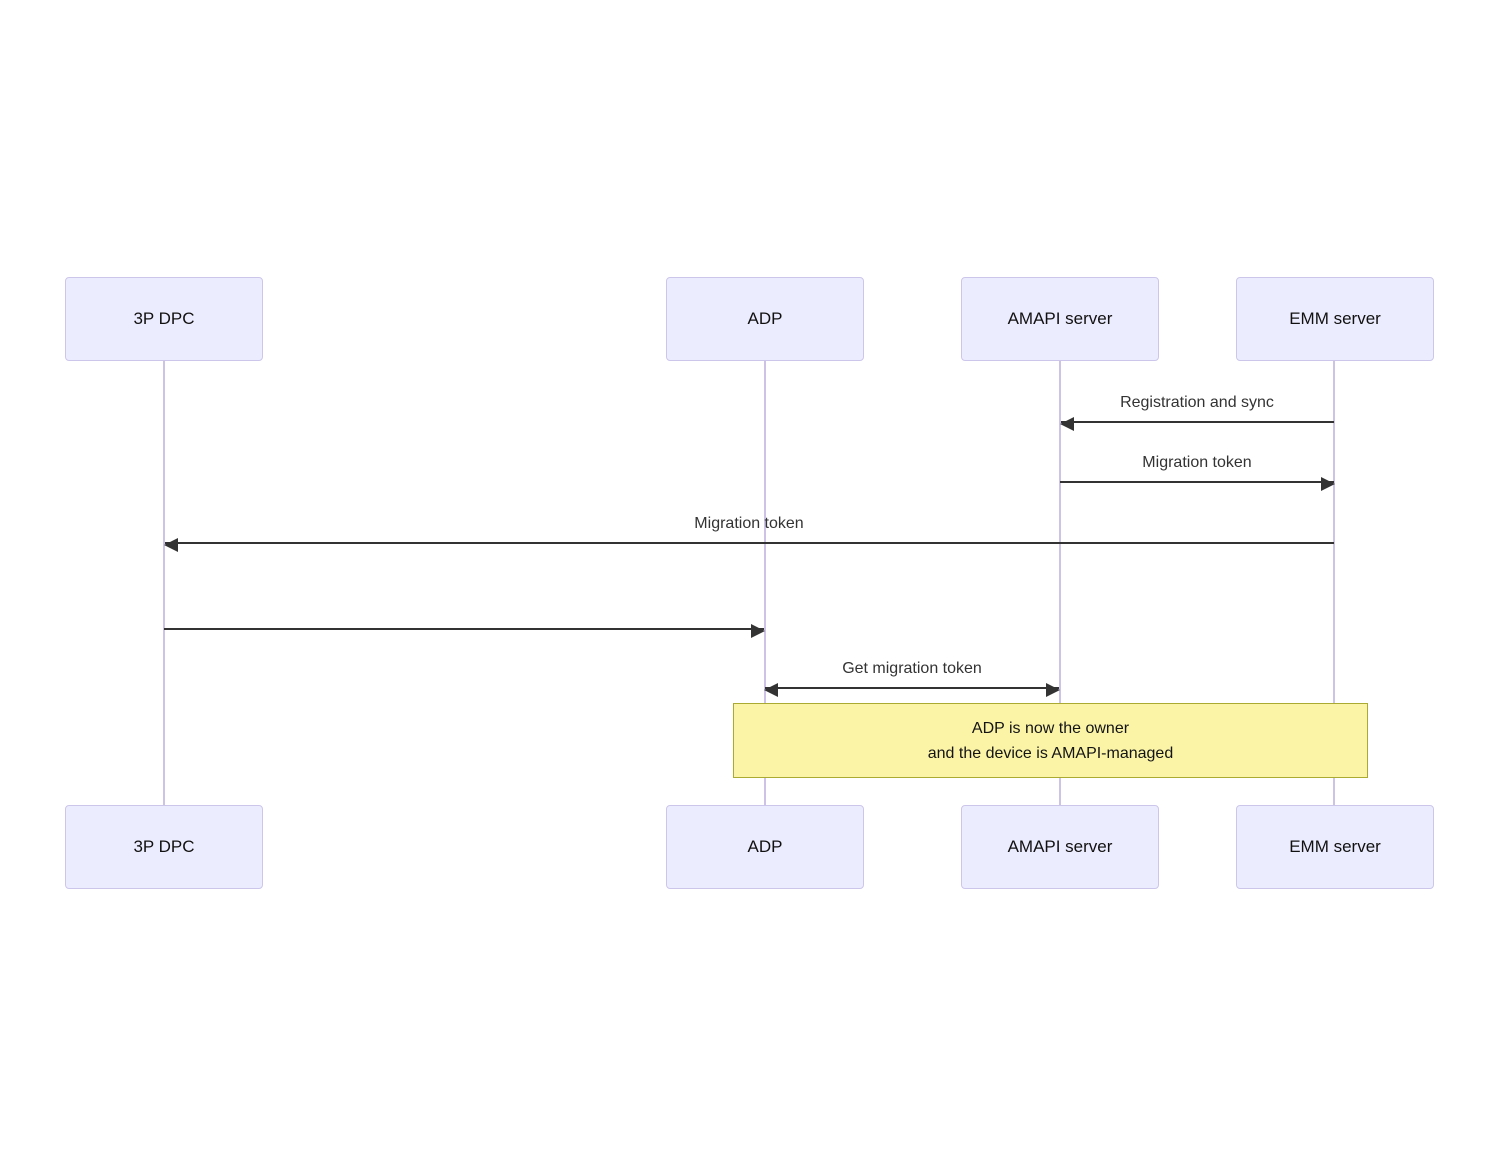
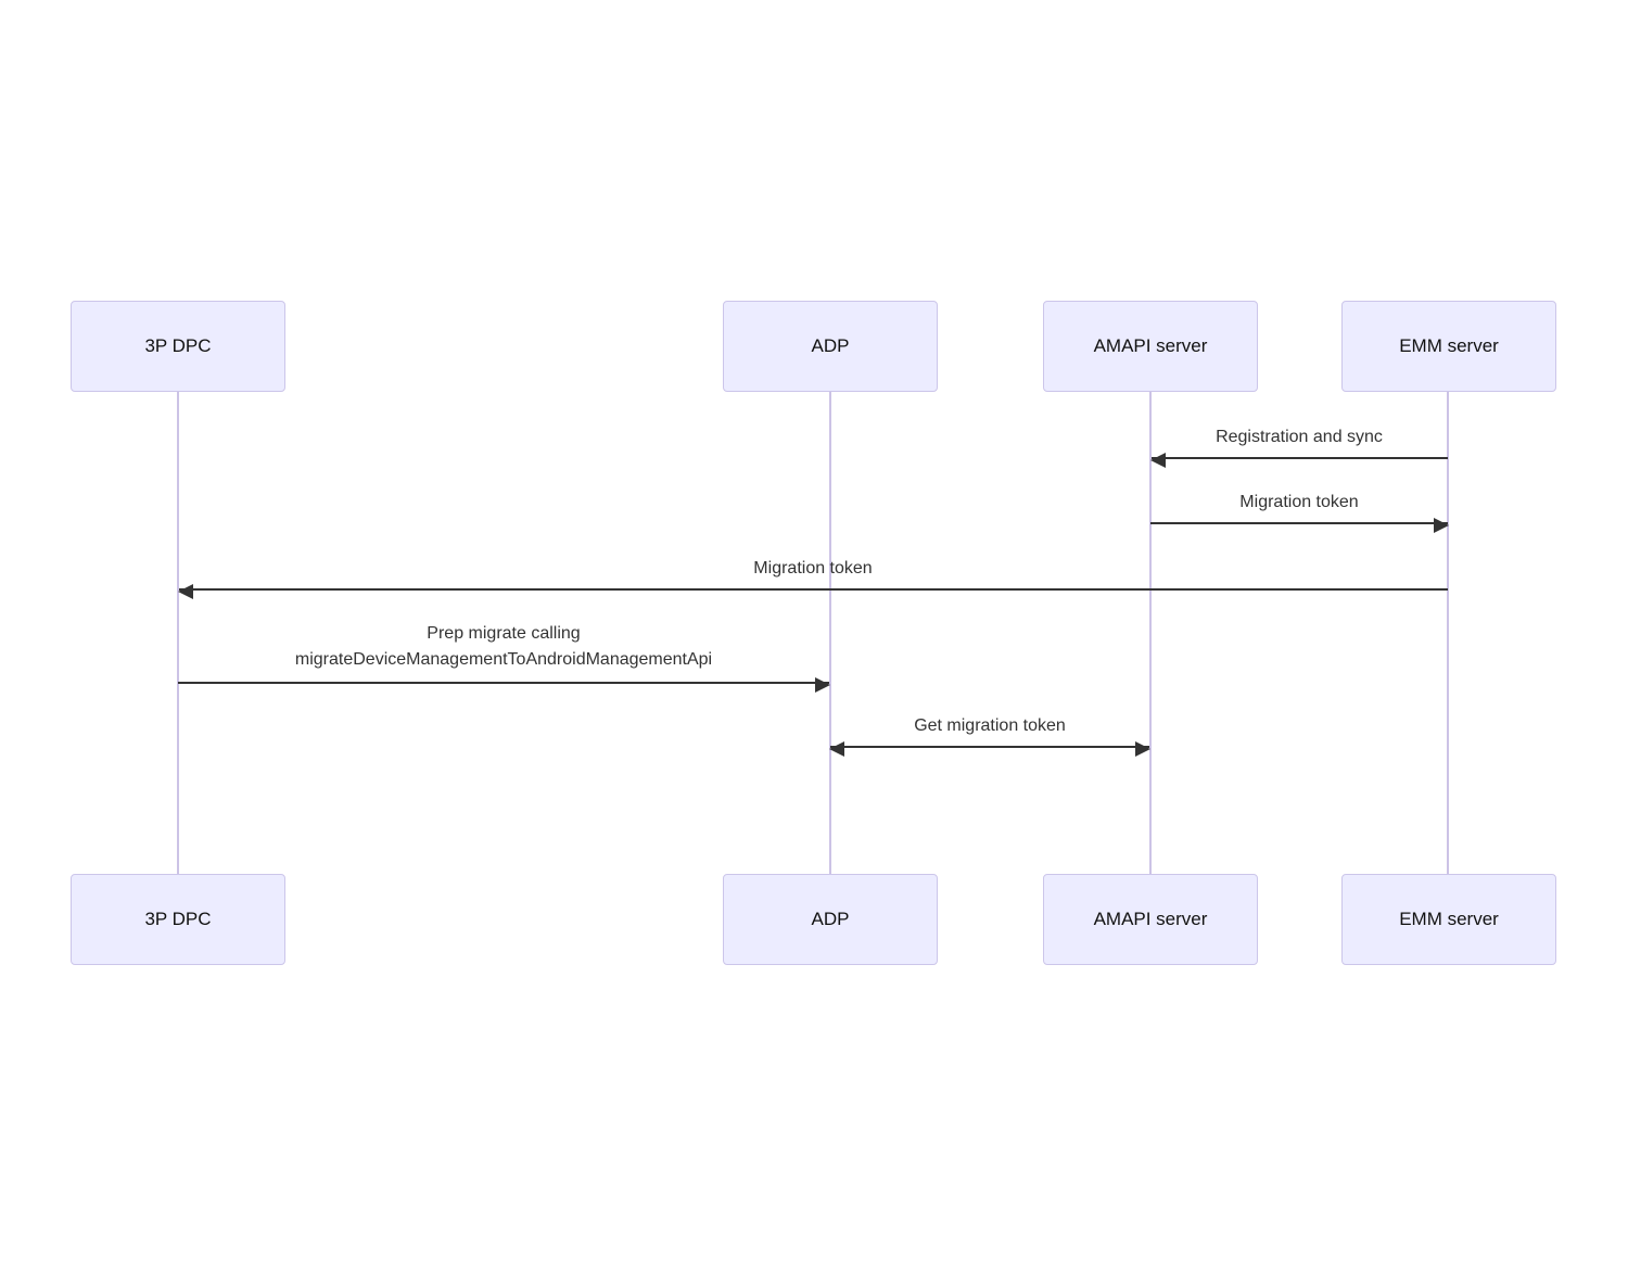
  3P DPC
  ADP
  AMAPI server
  EMM server
  Registration and sync
  Migration token
  Migration token
+ Prep migrate calling
+ migrateDeviceManagementToAndroidManagementApi
  Get migration token
- ADP is now the owner
- and the device is AMAPI-managed
  3P DPC
  ADP
  AMAPI server
  EMM server
